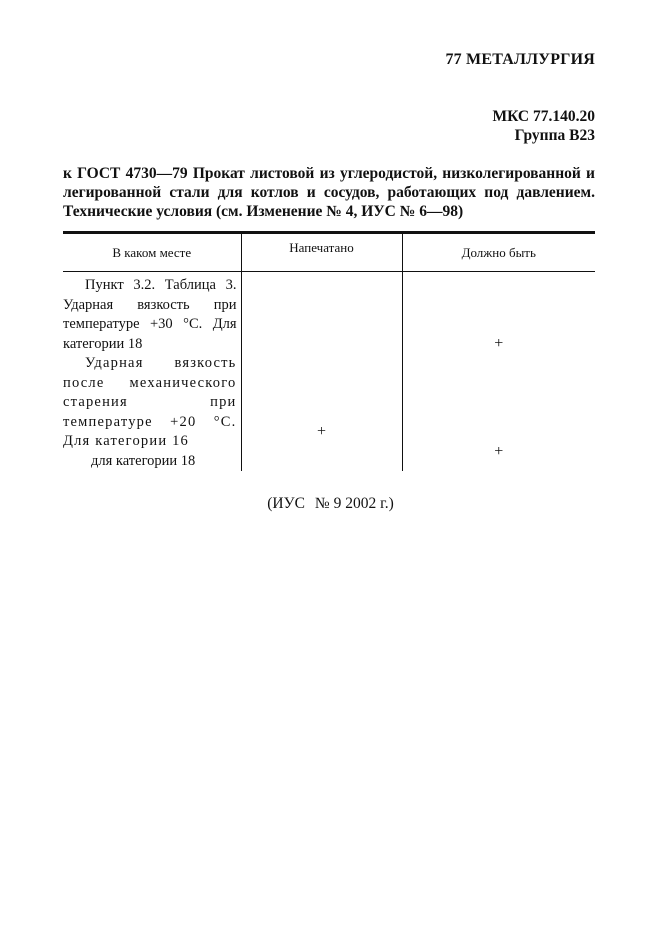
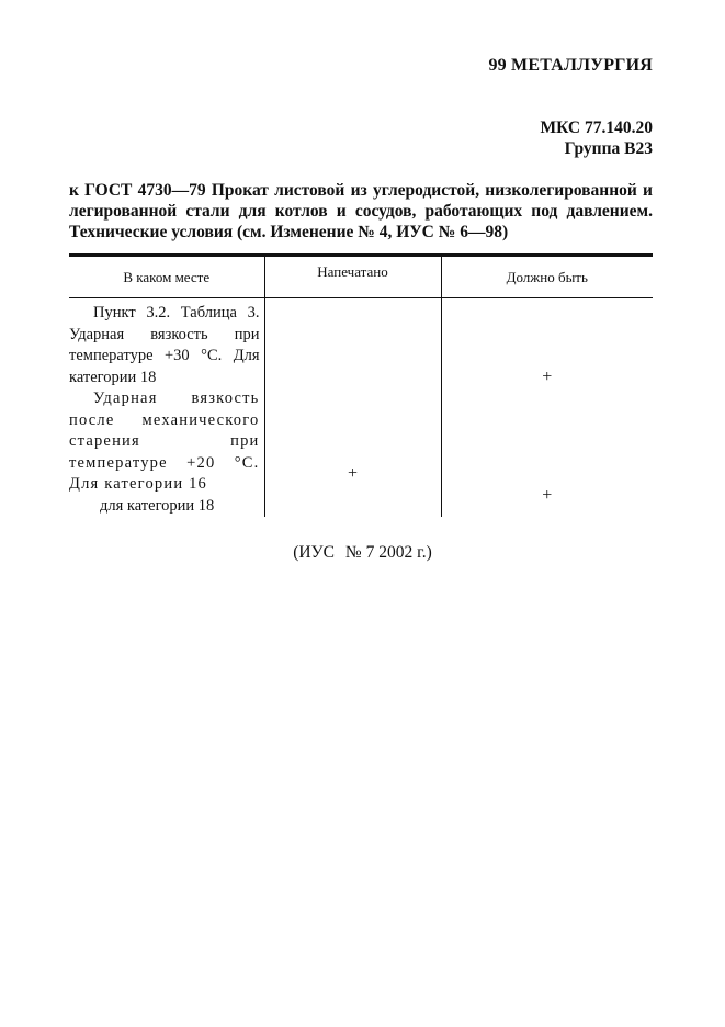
- 77 МЕТАЛЛУРГИЯ
+ 99 МЕТАЛЛУРГИЯ
  МКС 77.140.20
  Группа В23
  к ГОСТ 4730—79 Прокат листовой из углеродистой, низколегированной и легированной стали для котлов и сосудов, работающих под давлением. Технические условия (см. Изменение № 4, ИУС № 6—98)
  В каком месте	Напечатано	Должно быть
  Пункт 3.2. Таблица 3. Ударная вязкость при температуре +30 °С. Для категории 18 Ударная вязкость после механического старения при температуре +20 °С. Для категории 16 для категории 18	+	+ +
- (ИУС № 9 2002 г.)
+ (ИУС № 7 2002 г.)
